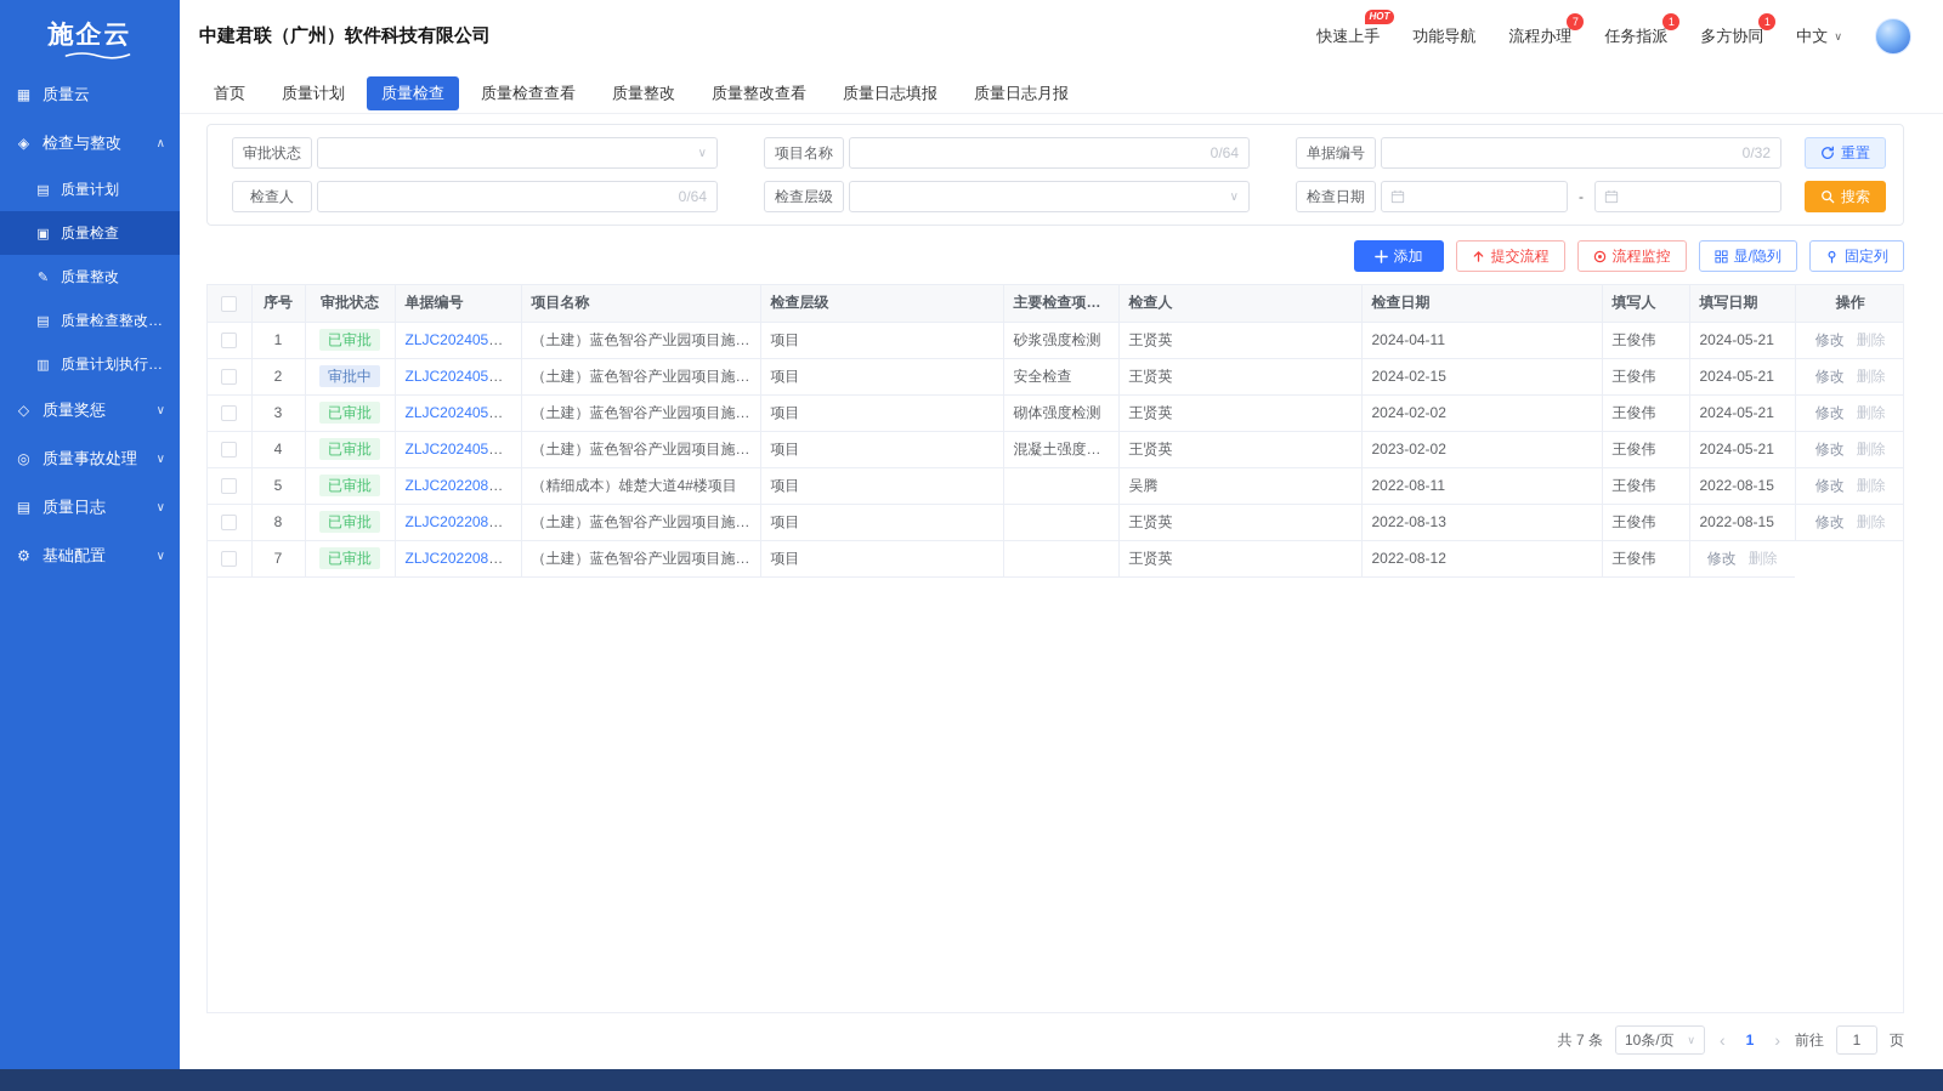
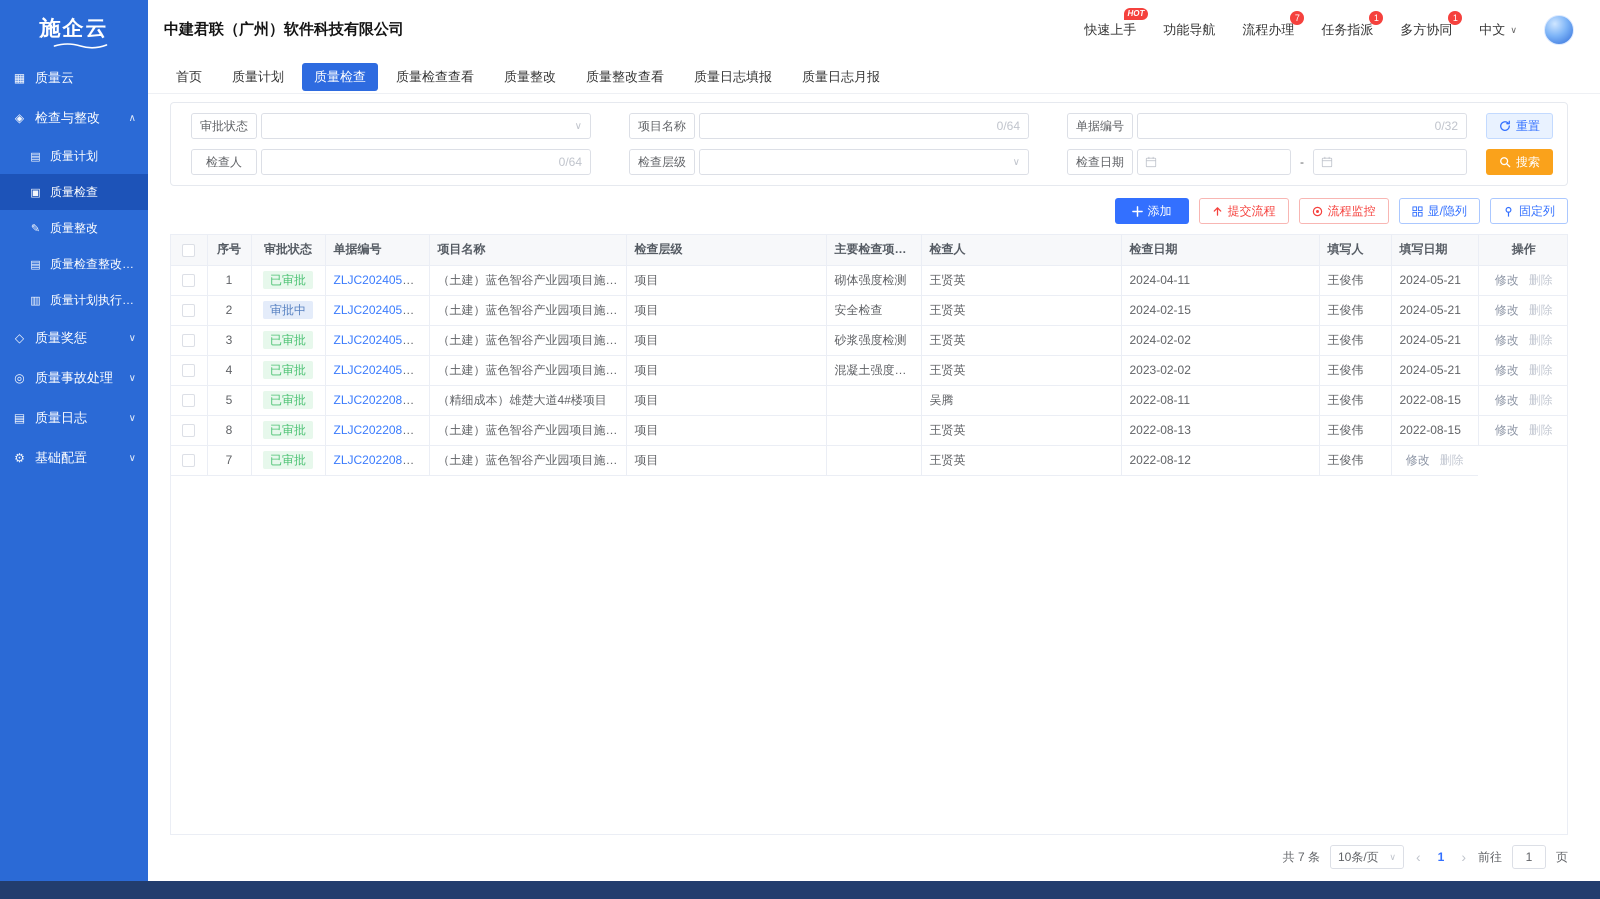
  施企云
  ▦
  质量云
  ◈
  检查与整改
  ∧
  ▤
  质量计划
  ▣
  质量检查
  ✎
  质量整改
  ▤
  质量检查整改跟
  ▥
  质量计划执行跟
  ◇
  质量奖惩
  ∨
  ◎
  质量事故处理
  ∨
  ▤
  质量日志
  ∨
  ⚙
  基础配置
  ∨
  中建君联（广州）软件科技有限公司
  快速上手
  HOT
  功能导航
  流程办理
  7
  任务指派
  1
  多方协同
  1
  中文
  ∨
  首页
  质量计划
  质量检查
  质量检查查看
  质量整改
  质量整改查看
  质量日志填报
  质量日志月报
  审批状态
  ∨
  项目名称
  0/64
  单据编号
  0/32
  重置
  检查人
  0/64
  检查层级
  ∨
  检查日期
  -
  搜索
  添加
  提交流程
  流程监控
  显/隐列
  固定列
  	序号	审批状态	单据编号	项目名称	检查层级	主要检查项名称	检查人	检查日期	填写人	填写日期	操作
- 	1	已审批	ZLJC2024050446	（土建）蓝色智谷产业园项目施工总	项目	砂浆强度检测	王贤英	2024-04-11	王俊伟	2024-05-21	修改 删除
+ 	1	已审批	ZLJC2024050446	（土建）蓝色智谷产业园项目施工总	项目	砌体强度检测	王贤英	2024-04-11	王俊伟	2024-05-21	修改 删除
  	2	审批中	ZLJC2024050445	（土建）蓝色智谷产业园项目施工总	项目	安全检查	王贤英	2024-02-15	王俊伟	2024-05-21	修改 删除
- 	3	已审批	ZLJC2024050444	（土建）蓝色智谷产业园项目施工总	项目	砌体强度检测	王贤英	2024-02-02	王俊伟	2024-05-21	修改 删除
+ 	3	已审批	ZLJC2024050444	（土建）蓝色智谷产业园项目施工总	项目	砂浆强度检测	王贤英	2024-02-02	王俊伟	2024-05-21	修改 删除
  	4	已审批	ZLJC2024050443	（土建）蓝色智谷产业园项目施工总	项目	混凝土强度检测	王贤英	2023-02-02	王俊伟	2024-05-21	修改 删除
  	5	已审批	ZLJC2022080174	（精细成本）雄楚大道4#楼项目	项目		吴腾	2022-08-11	王俊伟	2022-08-15	修改 删除
  	8	已审批	ZLJC2022080173	（土建）蓝色智谷产业园项目施工总	项目		王贤英	2022-08-13	王俊伟	2022-08-15	修改 删除
  	7	已审批	ZLJC2022080172	（土建）蓝色智谷产业园项目施工总	项目		王贤英	2022-08-12	王俊伟	修改 删除
  共 7 条
  10条/页
  ∨
  ‹
  1
  ›
  前往
  1
  页
